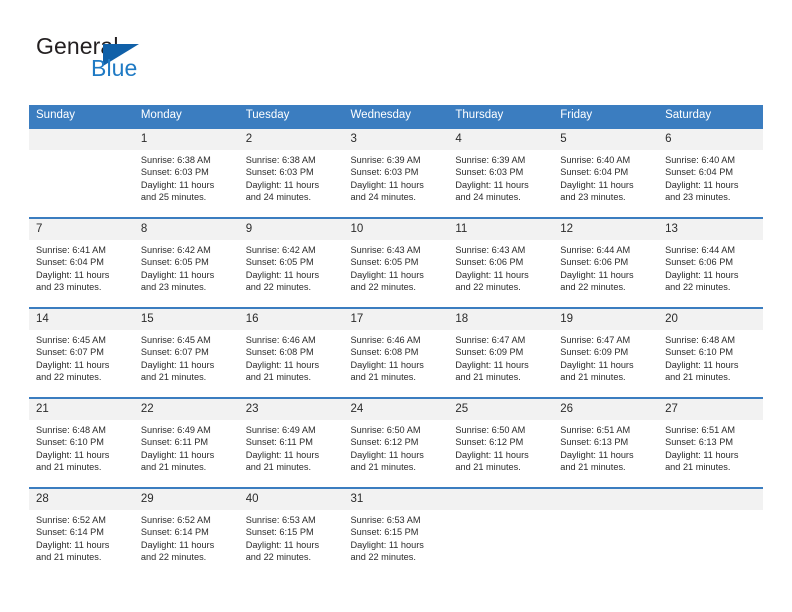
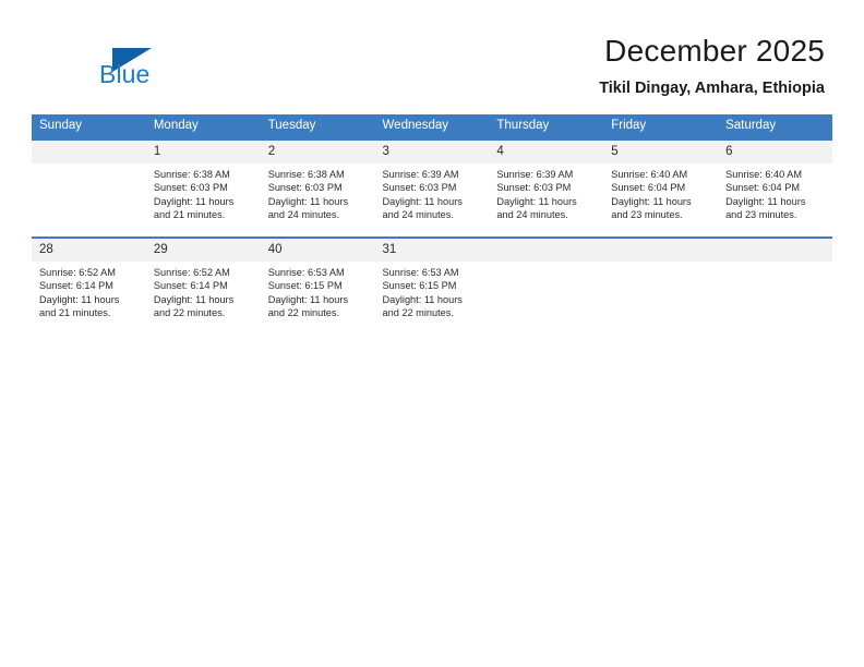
- General
  Blue
+ December 2025
+ Tikil Dingay, Amhara, Ethiopia
  Sunday	Monday	Tuesday	Wednesday	Thursday	Friday	Saturday
- 	1Sunrise: 6:38 AMSunset: 6:03 PMDaylight: 11 hoursand 25 minutes.	2Sunrise: 6:38 AMSunset: 6:03 PMDaylight: 11 hoursand 24 minutes.	3Sunrise: 6:39 AMSunset: 6:03 PMDaylight: 11 hoursand 24 minutes.	4Sunrise: 6:39 AMSunset: 6:03 PMDaylight: 11 hoursand 24 minutes.	5Sunrise: 6:40 AMSunset: 6:04 PMDaylight: 11 hoursand 23 minutes.	6Sunrise: 6:40 AMSunset: 6:04 PMDaylight: 11 hoursand 23 minutes.
+ 	1Sunrise: 6:38 AMSunset: 6:03 PMDaylight: 11 hoursand 21 minutes.	2Sunrise: 6:38 AMSunset: 6:03 PMDaylight: 11 hoursand 24 minutes.	3Sunrise: 6:39 AMSunset: 6:03 PMDaylight: 11 hoursand 24 minutes.	4Sunrise: 6:39 AMSunset: 6:03 PMDaylight: 11 hoursand 24 minutes.	5Sunrise: 6:40 AMSunset: 6:04 PMDaylight: 11 hoursand 23 minutes.	6Sunrise: 6:40 AMSunset: 6:04 PMDaylight: 11 hoursand 23 minutes.
- 7Sunrise: 6:41 AMSunset: 6:04 PMDaylight: 11 hoursand 23 minutes.	8Sunrise: 6:42 AMSunset: 6:05 PMDaylight: 11 hoursand 23 minutes.	9Sunrise: 6:42 AMSunset: 6:05 PMDaylight: 11 hoursand 22 minutes.	10Sunrise: 6:43 AMSunset: 6:05 PMDaylight: 11 hoursand 22 minutes.	11Sunrise: 6:43 AMSunset: 6:06 PMDaylight: 11 hoursand 22 minutes.	12Sunrise: 6:44 AMSunset: 6:06 PMDaylight: 11 hoursand 22 minutes.	13Sunrise: 6:44 AMSunset: 6:06 PMDaylight: 11 hoursand 22 minutes.
- 14Sunrise: 6:45 AMSunset: 6:07 PMDaylight: 11 hoursand 22 minutes.	15Sunrise: 6:45 AMSunset: 6:07 PMDaylight: 11 hoursand 21 minutes.	16Sunrise: 6:46 AMSunset: 6:08 PMDaylight: 11 hoursand 21 minutes.	17Sunrise: 6:46 AMSunset: 6:08 PMDaylight: 11 hoursand 21 minutes.	18Sunrise: 6:47 AMSunset: 6:09 PMDaylight: 11 hoursand 21 minutes.	19Sunrise: 6:47 AMSunset: 6:09 PMDaylight: 11 hoursand 21 minutes.	20Sunrise: 6:48 AMSunset: 6:10 PMDaylight: 11 hoursand 21 minutes.
- 21Sunrise: 6:48 AMSunset: 6:10 PMDaylight: 11 hoursand 21 minutes.	22Sunrise: 6:49 AMSunset: 6:11 PMDaylight: 11 hoursand 21 minutes.	23Sunrise: 6:49 AMSunset: 6:11 PMDaylight: 11 hoursand 21 minutes.	24Sunrise: 6:50 AMSunset: 6:12 PMDaylight: 11 hoursand 21 minutes.	25Sunrise: 6:50 AMSunset: 6:12 PMDaylight: 11 hoursand 21 minutes.	26Sunrise: 6:51 AMSunset: 6:13 PMDaylight: 11 hoursand 21 minutes.	27Sunrise: 6:51 AMSunset: 6:13 PMDaylight: 11 hoursand 21 minutes.
  28Sunrise: 6:52 AMSunset: 6:14 PMDaylight: 11 hoursand 21 minutes.	29Sunrise: 6:52 AMSunset: 6:14 PMDaylight: 11 hoursand 22 minutes.	40Sunrise: 6:53 AMSunset: 6:15 PMDaylight: 11 hoursand 22 minutes.	31Sunrise: 6:53 AMSunset: 6:15 PMDaylight: 11 hoursand 22 minutes.
